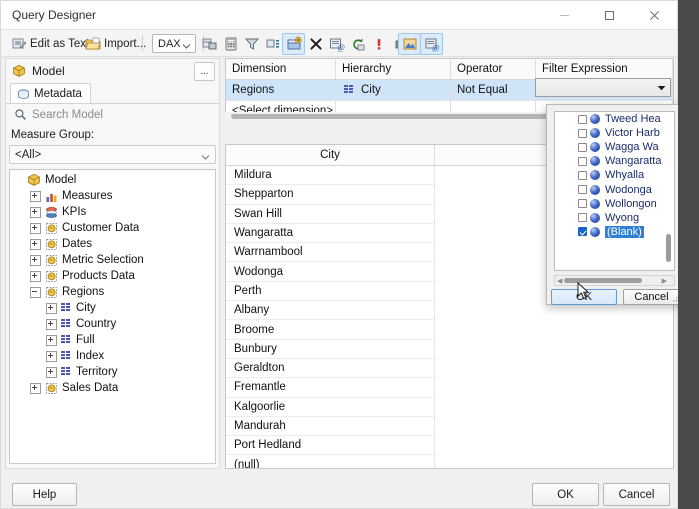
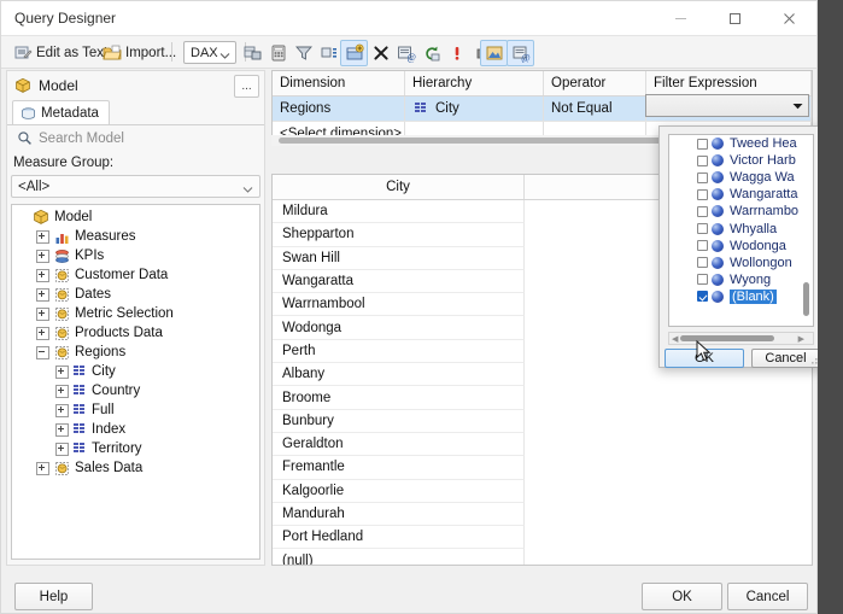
  Query Designer
  Edit as Tex
  Import..
  DAX
  @
  @
  Model
  ...
  Metadata
  Search Model
  Measure Group:
  <All>
  Model
  Measures
  KPIs
  Customer Data
  Dates
  Metric Selection
  Products Data
  Regions
  City
  Country
  Full
  Index
  Territory
  Sales Data
  Dimension
  Hierarchy
  Operator
  Filter Expression
  Regions
  City
  Not Equal
  <Select dimension>
  City
  Mildura
  Shepparton
  Swan Hill
  Wangaratta
  Warrnambool
  Wodonga
  Perth
  Albany
  Broome
  Bunbury
  Geraldton
  Fremantle
  Kalgoorlie
  Mandurah
  Port Hedland
  (null)
  Tweed Hea
  Victor Harb
  Wagga Wa
  Wangaratta
+ Warrnambo
  Whyalla
  Wodonga
  Wollongon
  Wyong
  (Blank)
  OK
  Cancel
  Help
  OK
  Cancel
